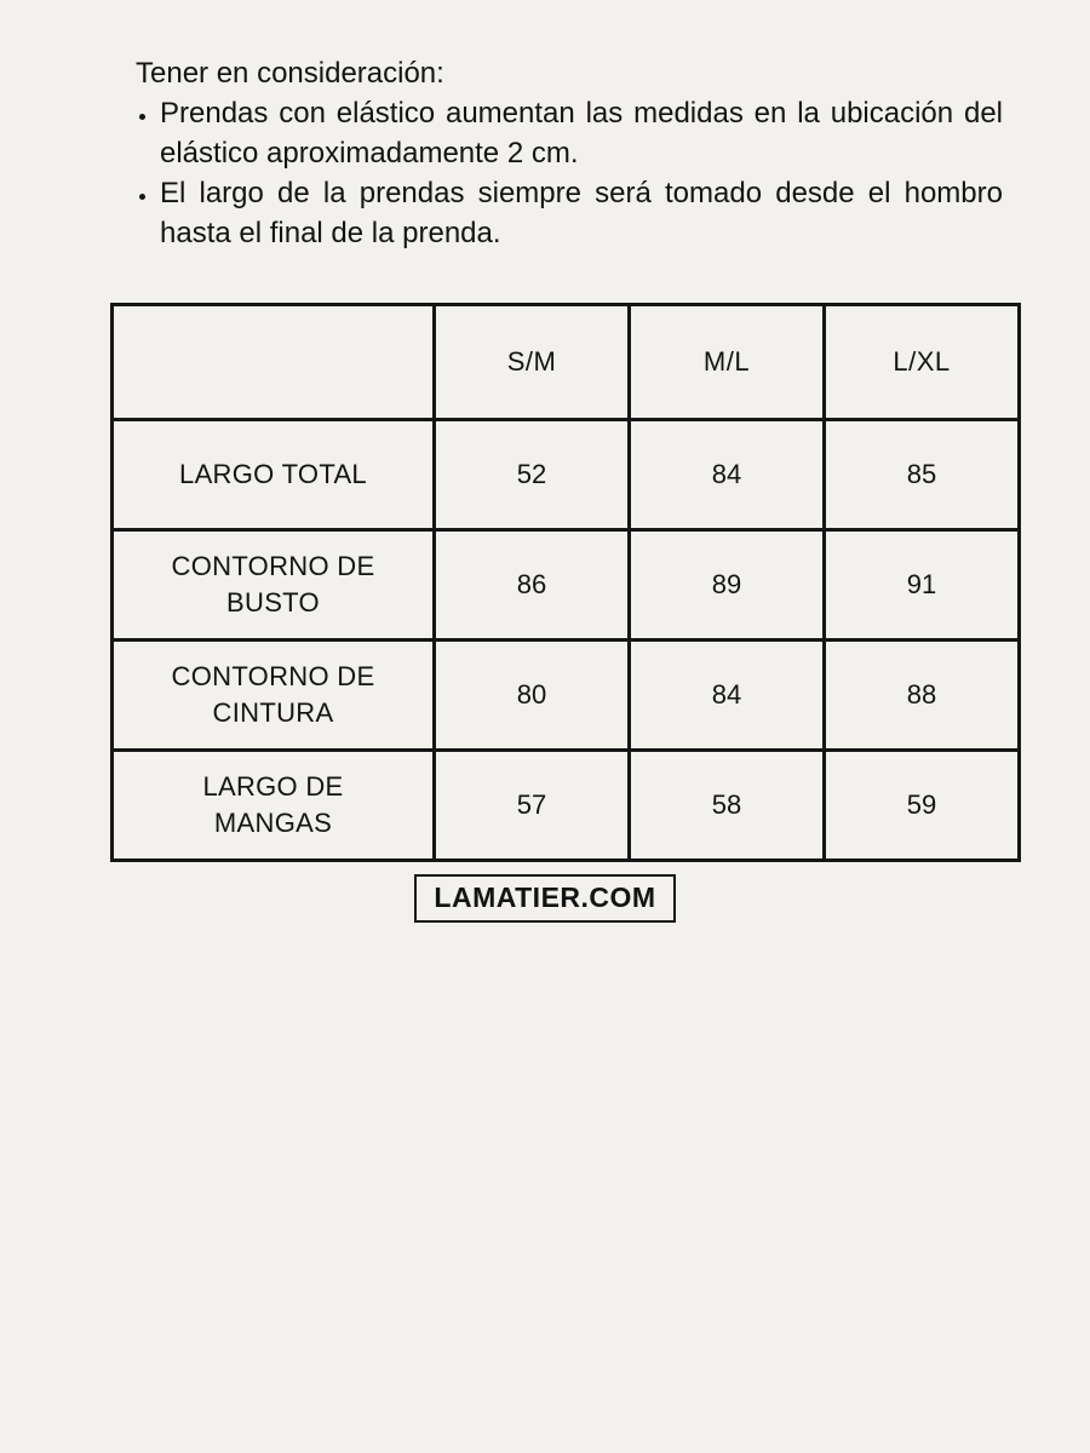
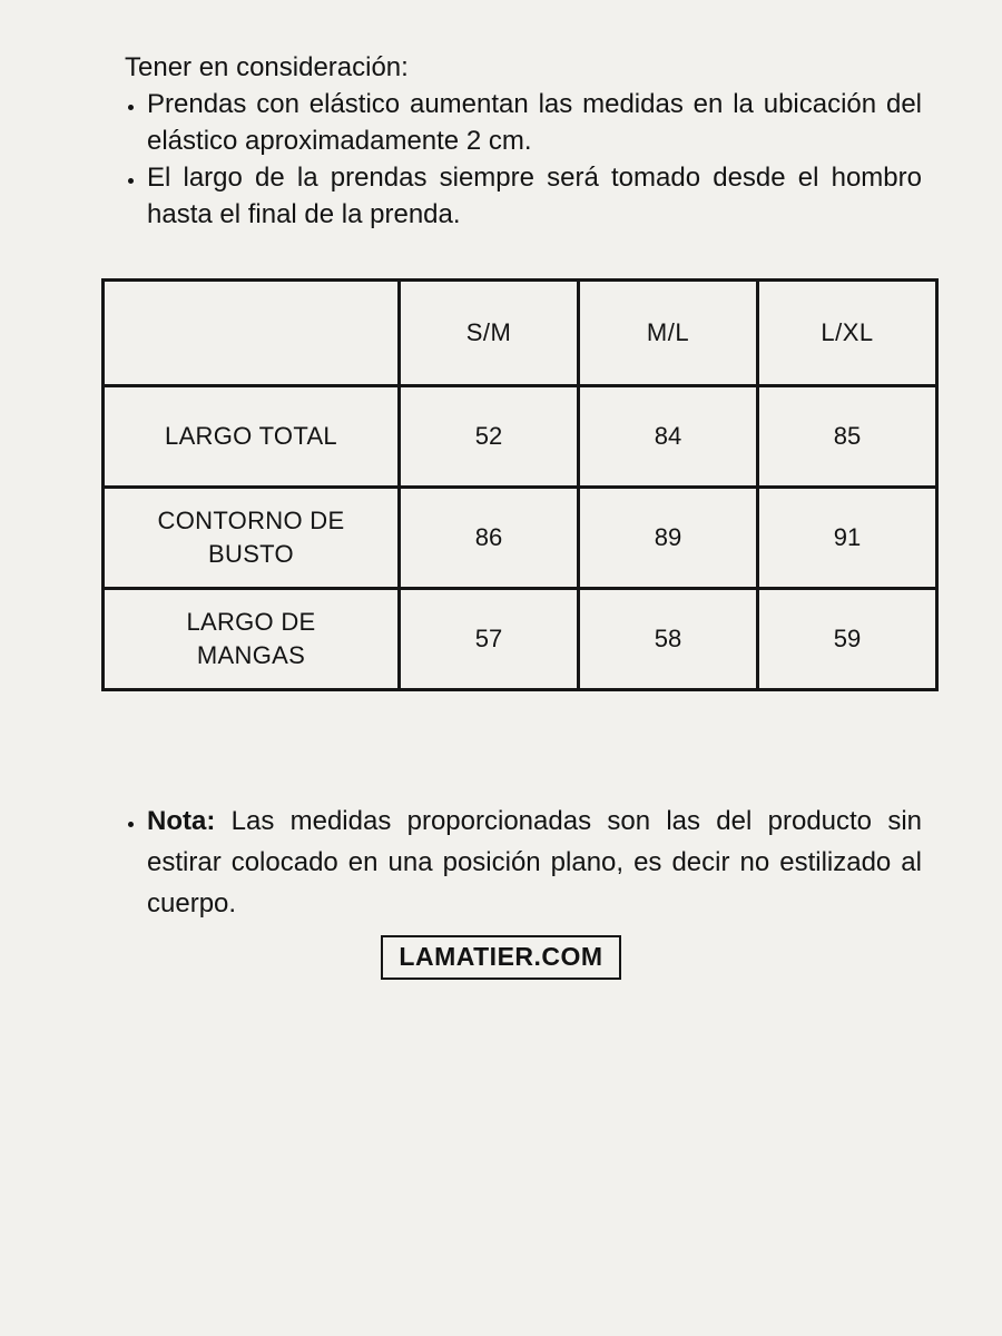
  Tener en consideración:
  Prendas con elástico aumentan las medidas en la ubicación del elástico aproximadamente 2 cm.
  El largo de la prendas siempre será tomado desde el hombro hasta el final de la prenda.
  	S/M	M/L	L/XL
  LARGO TOTAL	52	84	85
  CONTORNO DE BUSTO	86	89	91
- CONTORNO DE CINTURA	80	84	88
  LARGO DE MANGAS	57	58	59
+ Nota: Las medidas proporcionadas son las del producto sin estirar colocado en una posición plano, es decir no estilizado al cuerpo.
  LAMATIER.COM
